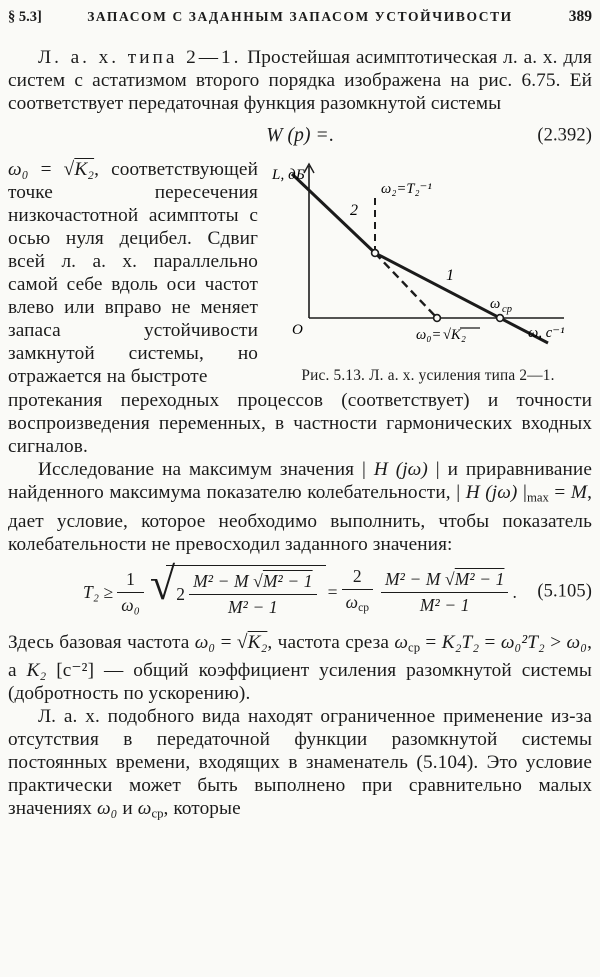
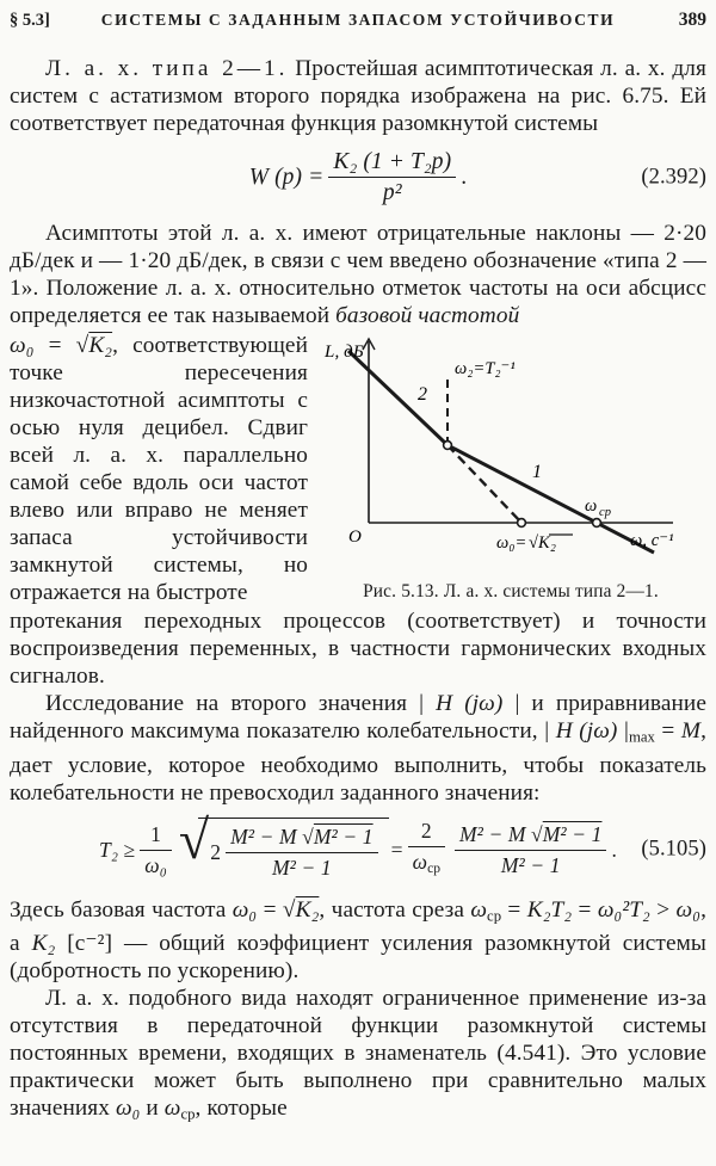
  § 5.3]
- ЗАПАСОМ С ЗАДАННЫМ ЗАПАСОМ УСТОЙЧИВОСТИ
+ СИСТЕМЫ С ЗАДАННЫМ ЗАПАСОМ УСТОЙЧИВОСТИ
  389
  Л. а. х. типа 2—1. Простейшая асимптотическая л. а. х. для систем с астатизмом второго порядка изображена на рис. 6.75. Ей соответствует передаточная функция разомкнутой системы
  W (p) =
+ K₂ (1 + T₂p)
+ p²
  .
  (2.392)
+ Асимптоты этой л. а. х. имеют отрицательные наклоны — 2·20 дБ/дек и — 1·20 дБ/дек, в связи с чем введено обозначение «типа 2 — 1». Положение л. а. х. относительно отметок частоты на оси абсцисс определяется ее так называемой базовой частотой
  ω₀ = √K₂, соответствующей точке пересечения низкочастотной асимптоты с осью нуля децибел. Сдвиг всей л. а. х. параллельно самой себе вдоль оси частот влево или вправо не меняет запаса устойчивости замкнутой системы, но отражается на быстроте
  L, дБ
  O
  ω₂=T₂⁻¹
  2
  1
  ω₀=
  √K₂
  ω
  ср
  ω, c⁻¹
- Рис. 5.13. Л. а. х. усиления типа 2—1.
+ Рис. 5.13. Л. а. х. системы типа 2—1.
  протекания переходных процессов (соответствует) и точности воспроизведения переменных, в частности гармонических входных сигналов.
- Исследование на максимум значения | H (jω) | и приравнивание найденного максимума показателю колебательности, | H (jω) |max = M, дает условие, которое необходимо выполнить, чтобы показатель колебательности не превосходил заданного значения:
+ Исследование на второго значения | H (jω) | и приравнивание найденного максимума показателю колебательности, | H (jω) |max = M, дает условие, которое необходимо выполнить, чтобы показатель колебательности не превосходил заданного значения:
  T₂ ≥
  1
  ω₀
  √
  2
  M² − M √M² − 1
  M² − 1
  =
  2
  ωср
  M² − M √M² − 1
  M² − 1
  .
  (5.105)
  Здесь базовая частота ω₀ = √K₂, частота среза ωср = K₂T₂ = ω₀²T₂ > ω₀, а K₂ [c⁻²] — общий коэффициент усиления разомкнутой системы (добротность по ускорению).
- Л. а. х. подобного вида находят ограниченное применение из-за отсутствия в передаточной функции разомкнутой системы постоянных времени, входящих в знаменатель (5.104). Это условие практически может быть выполнено при сравнительно малых значениях ω₀ и ωср, которые
+ Л. а. х. подобного вида находят ограниченное применение из-за отсутствия в передаточной функции разомкнутой системы постоянных времени, входящих в знаменатель (4.541). Это условие практически может быть выполнено при сравнительно малых значениях ω₀ и ωср, которые
